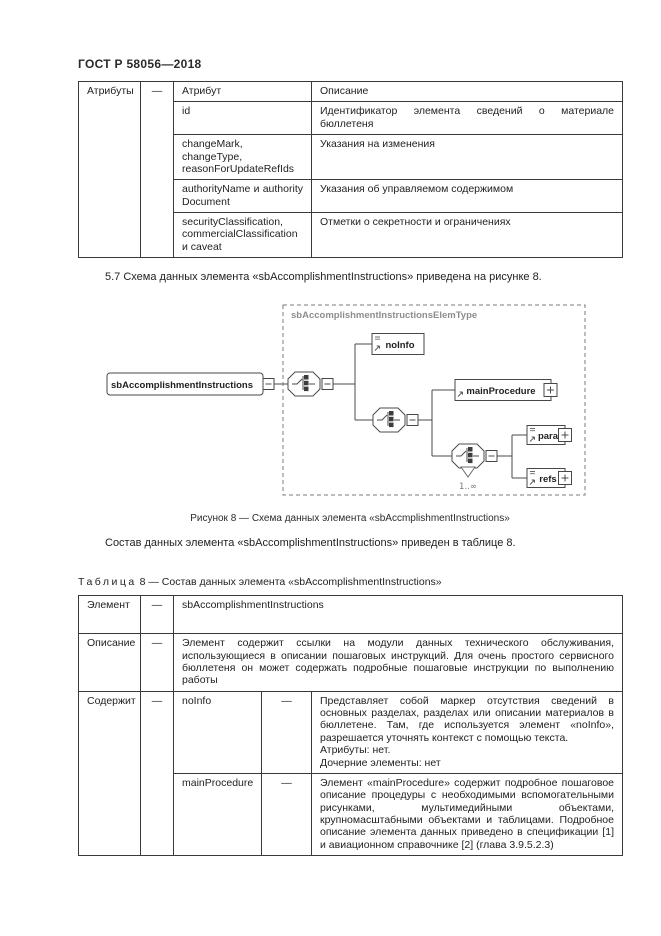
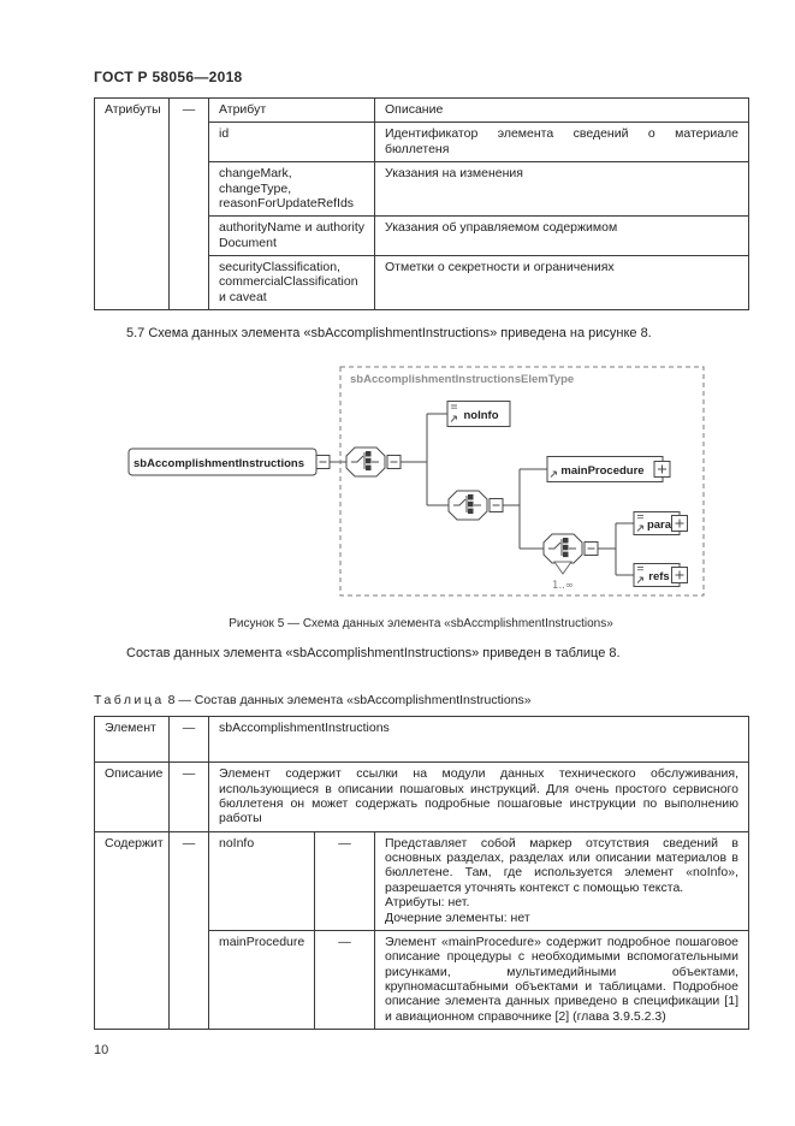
  ГОСТ Р 58056—2018
  Атрибуты	—	Атрибут	Описание
  id	Идентификатор элемента сведений о материале бюллетеня
  changeMark, changeType, reasonForUpdateRefIds	Указания на изменения
  authorityName и authority Document	Указания об управляемом содержимом
  securityClassification, commercialClassification и caveat	Отметки о секретности и ограничениях
  5.7 Схема данных элемента «sbAccomplishmentInstructions» приведена на рисунке 8.
  sbAccomplishmentInstructions
  sbAccomplishmentInstructionsElemType
  noInfo
  mainProcedure
  1..∞
  para
  refs
- Рисунок 8 — Схема данных элемента «sbAccmplishmentInstructions»
+ Рисунок 5 — Схема данных элемента «sbAccmplishmentInstructions»
  Состав данных элемента «sbAccomplishmentInstructions» приведен в таблице 8.
  Таблица 8 — Состав данных элемента «sbAccomplishmentInstructions»
  Элемент	—	sbAccomplishmentInstructions
  Описание	—	Элемент содержит ссылки на модули данных технического обслуживания, использующиеся в описании пошаговых инструкций. Для очень простого сервисного бюллетеня он может содержать подробные пошаговые инструкции по выполнению работы
  Содержит	—	noInfo	—	Представляет собой маркер отсутствия сведений в основных разделах, разделах или описании материалов в бюллетене. Там, где используется элемент «noInfo», разрешается уточнять контекст с помощью текста. Атрибуты: нет. Дочерние элементы: нет
  mainProcedure	—	Элемент «mainProcedure» содержит подробное пошаговое описание процедуры с необходимыми вспомогательными рисунками, мультимедийными объектами, крупномасштабными объектами и таблицами. Подробное описание элемента данных приведено в спецификации [1] и авиационном справочнике [2] (глава 3.9.5.2.3)
+ 10
